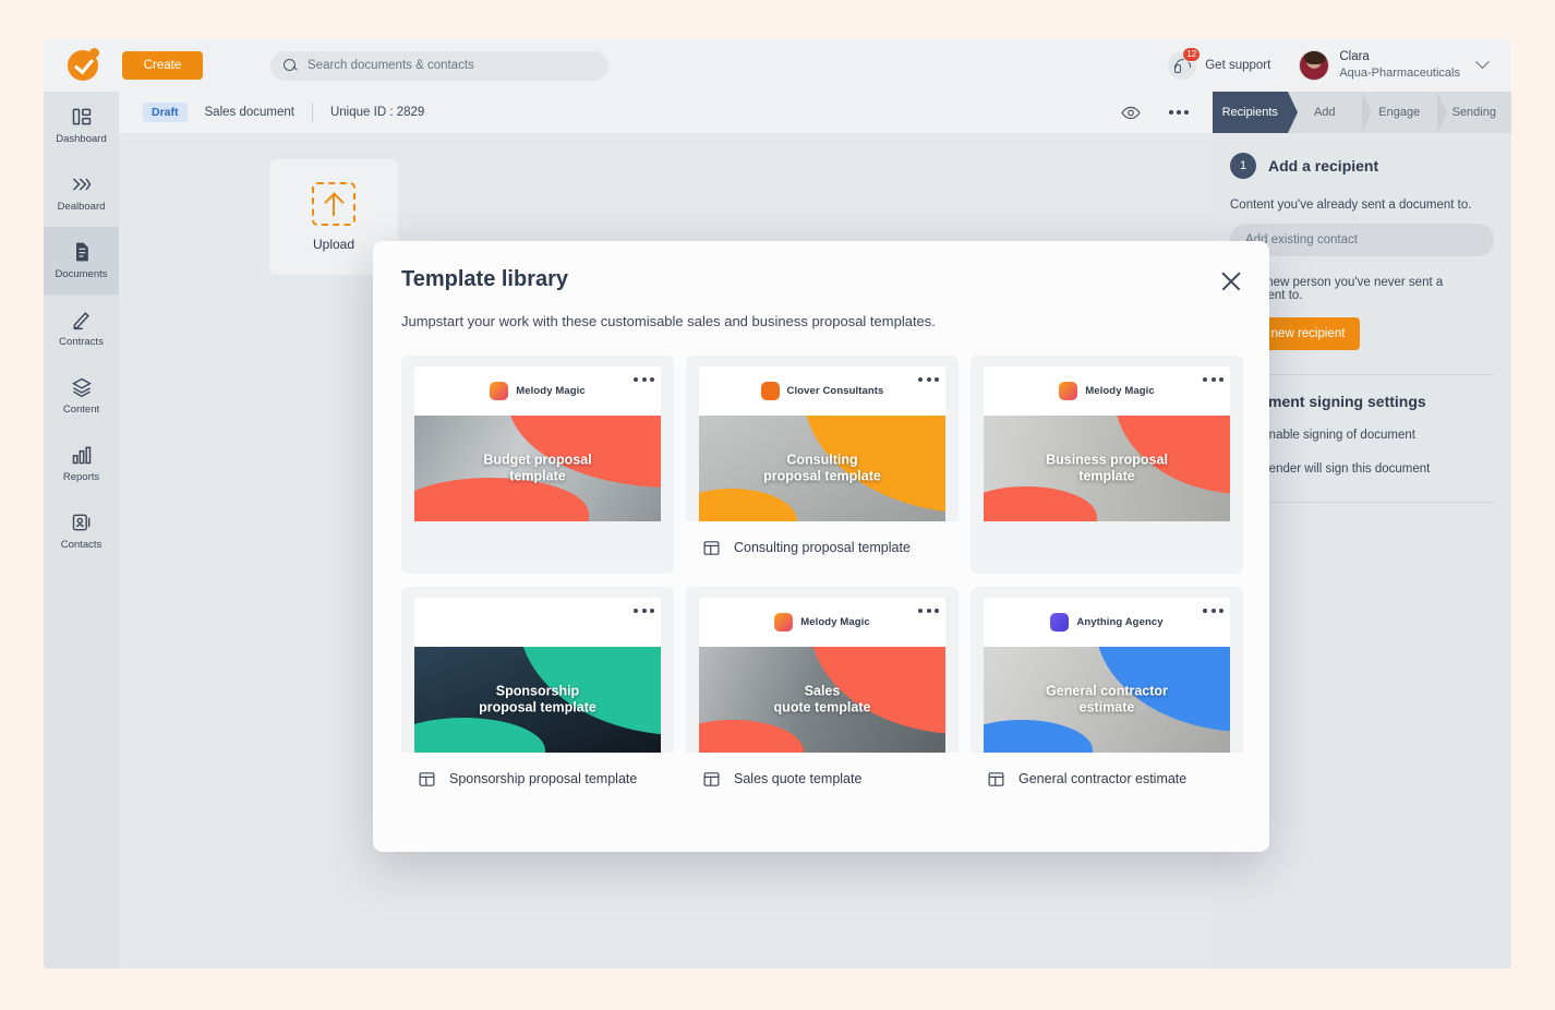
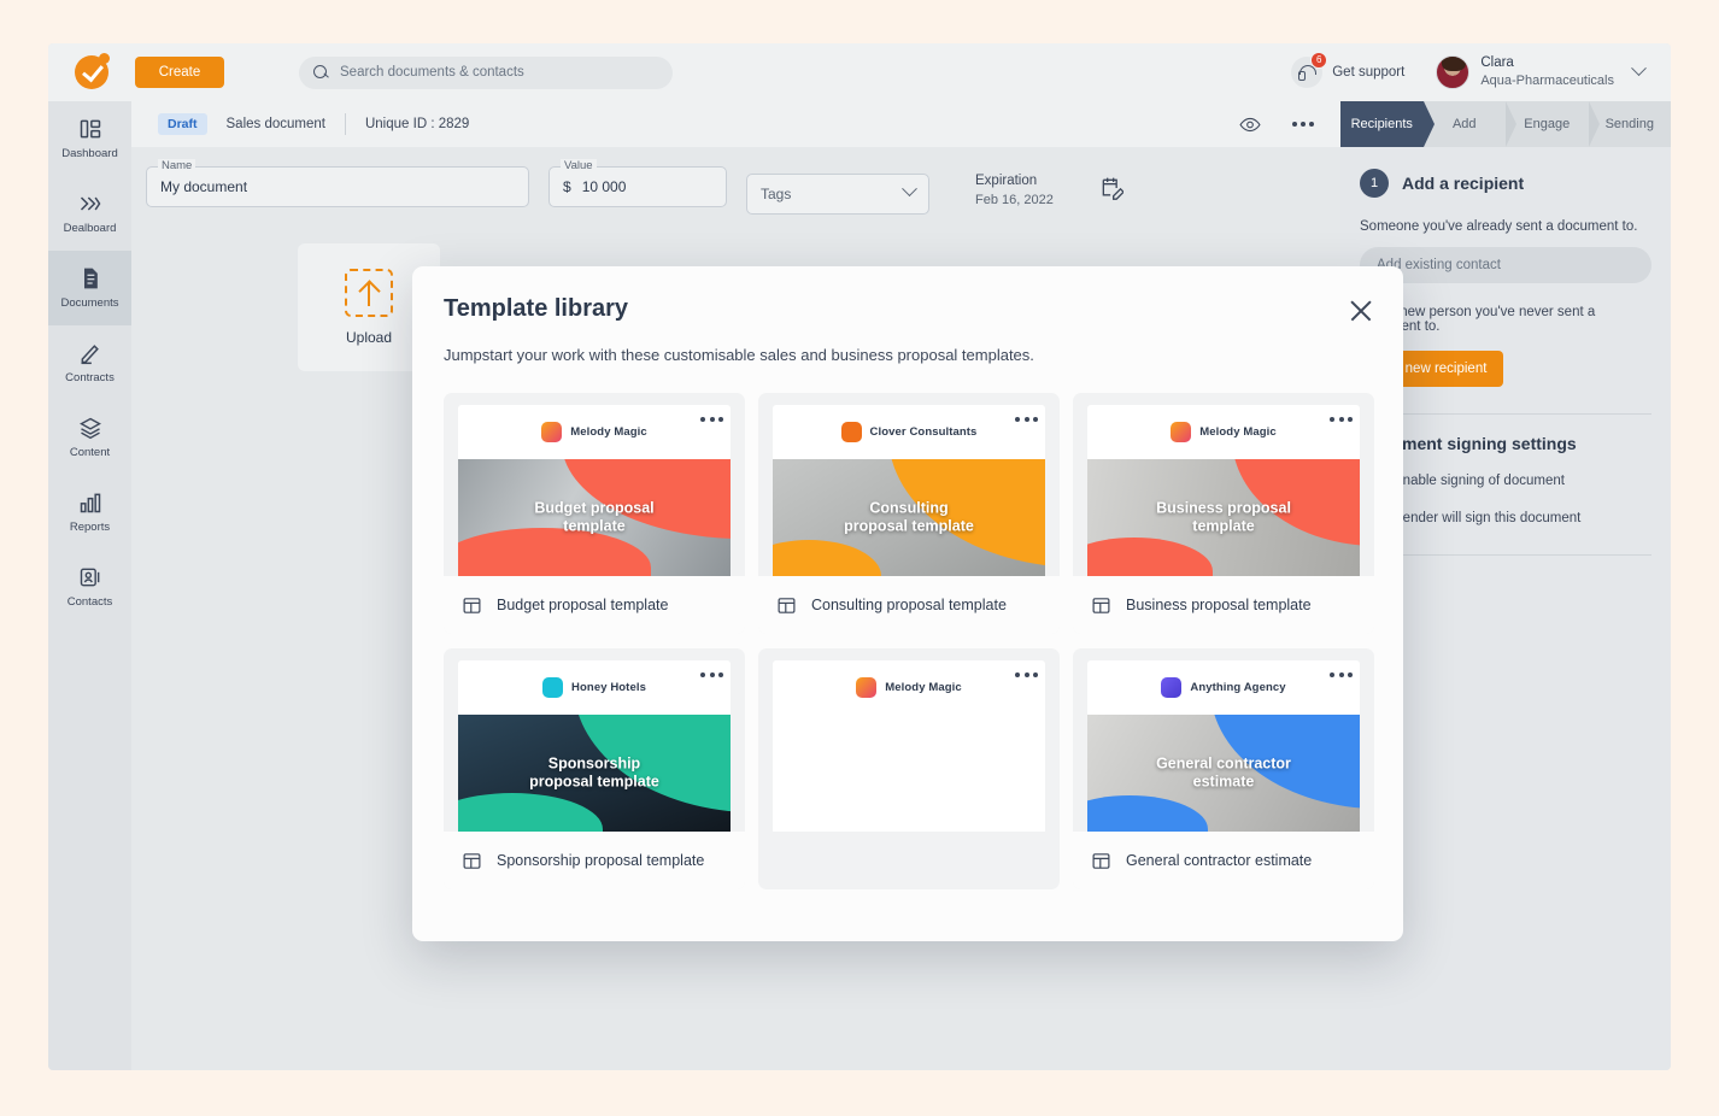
  Create
  Search documents & contacts
- 12
+ 6
  Get support
  Clara
  Aqua-Pharmaceuticals
  Dashboard
  Dealboard
  Documents
  Contracts
  Content
  Reports
  Contacts
  Draft
  Sales document
  Unique ID : 2829
+ Name
+ My document
+ Value
+ $
+ 10 000
+ Tags
+ Expiration
+ Feb 16, 2022
  Upload
  Recipients
  Add
  Engage
  Sending
  1
  Add a recipient
- Content you've already sent a document to.
+ Someone you've already sent a document to.
  Add existing contact
  new person you've never sent a ent to.
  new recipient
  ment signing settings
  nable signing of document
  ender will sign this document
  Template library
  Jumpstart your work with these customisable sales and business proposal templates.
  Melody Magic
  Budget proposal
  template
+ Budget proposal template
  Clover Consultants
  Consulting
  proposal template
  Consulting proposal template
  Melody Magic
  Business proposal
  template
+ Business proposal template
+ Honey Hotels
  Sponsorship
  proposal template
  Sponsorship proposal template
  Melody Magic
- Sales
- quote template
- Sales quote template
  Anything Agency
  General contractor
  estimate
  General contractor estimate
